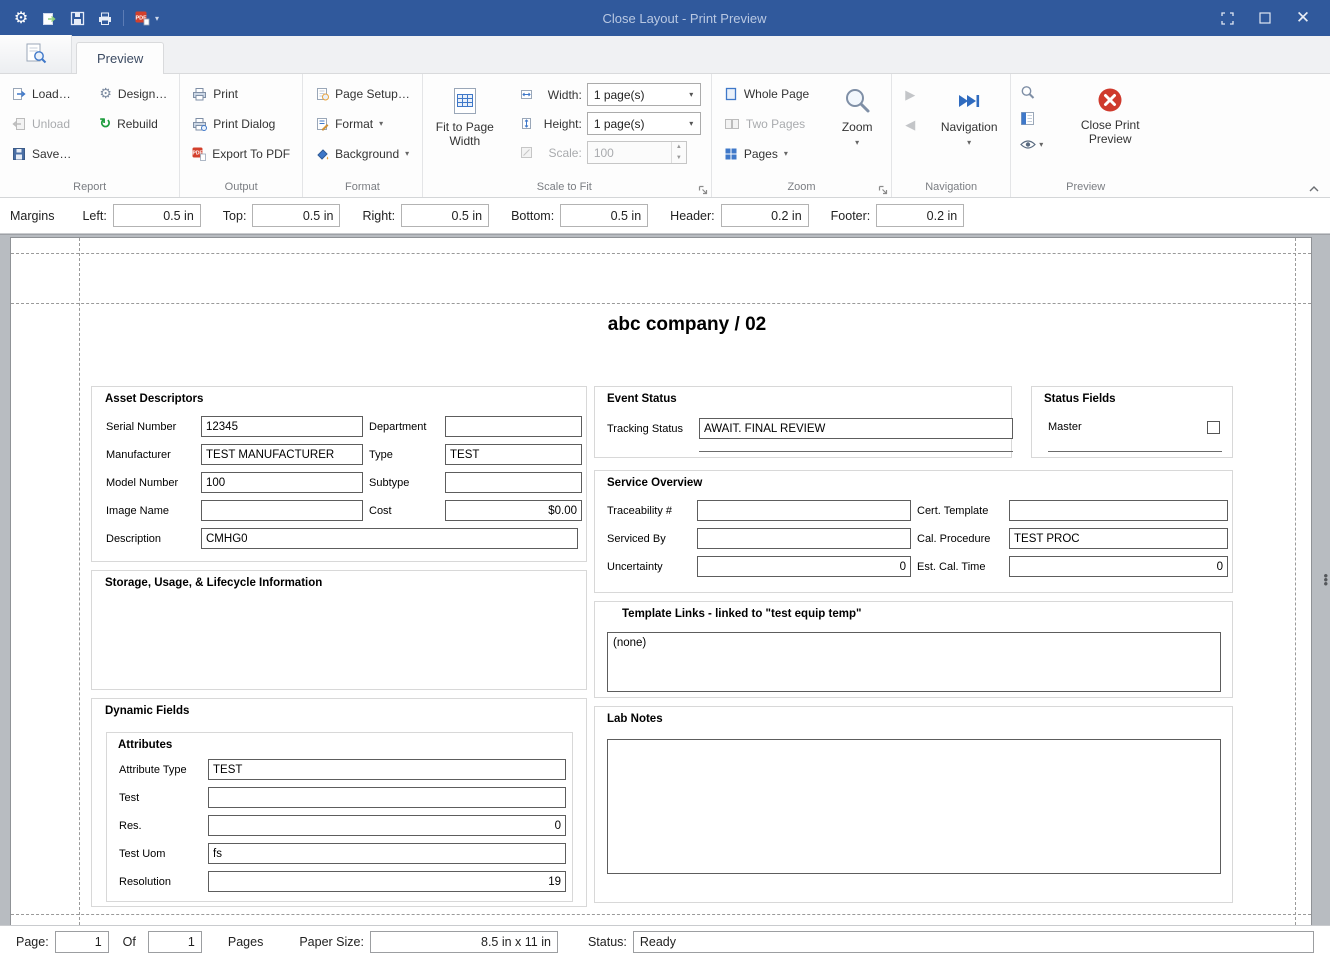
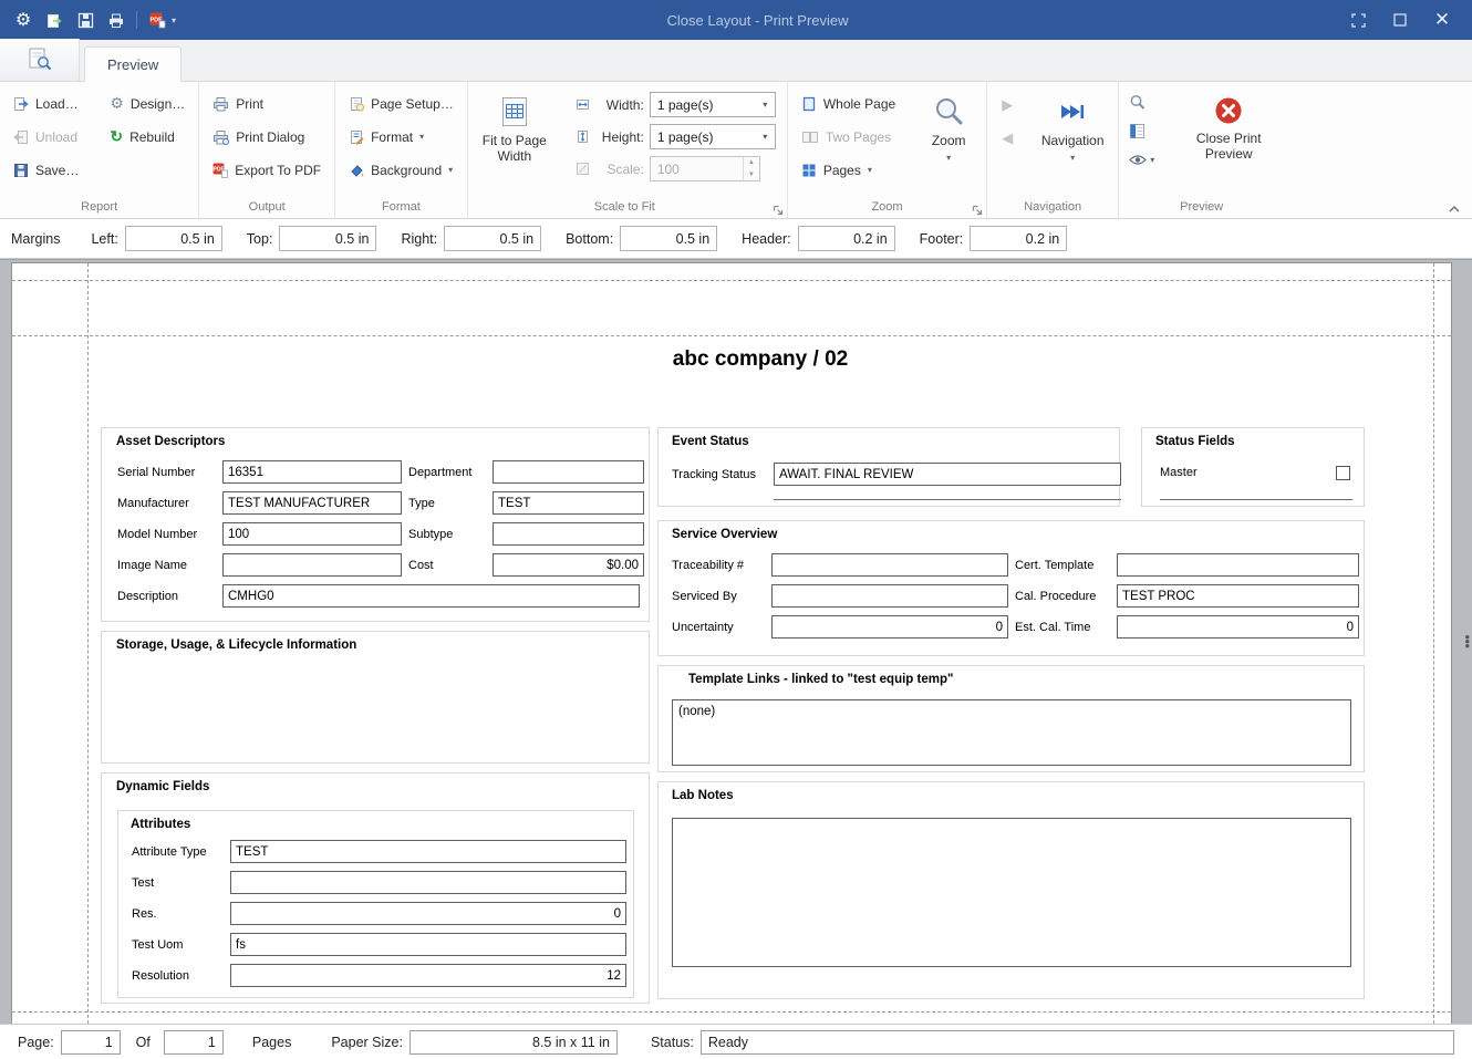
  ⚙
  ▾
  Close Layout - Print Preview
  ✕
  Preview
  Load…
  Unload
  Save…
  ⚙
  Design…
  ↻
  Rebuild
  Report
  Print
  Print Dialog
  Export To PDF
  Output
  Page Setup…
  Format
  ▾
  Background
  ▾
  Format
  Fit to Page Width
  Width:
  1 page(s)
  ▾
  Height:
  1 page(s)
  ▾
  Scale:
  100
  Scale to Fit
  Whole Page
  Two Pages
  Pages
  ▾
  Zoom
  ▾
  Zoom
  ▶
  ◀
  Navigation
  ▾
  Navigation
  ▾
  Close Print Preview
  Preview
  Margins
  Left:
  0.5 in
  Top:
  0.5 in
  Right:
  0.5 in
  Bottom:
  0.5 in
  Header:
  0.2 in
  Footer:
  0.2 in
  abc company / 02
  Asset Descriptors
  Serial Number
- 12345
+ 16351
  Department
  Manufacturer
  TEST MANUFACTURER
  Type
  TEST
  Model Number
  100
  Subtype
  Image Name
  Cost
  $0.00
  Description
  CMHG0
  Storage, Usage, & Lifecycle Information
  Dynamic Fields
  Attributes
  Attribute Type
  TEST
  Test
  Res.
  0
  Test Uom
  fs
  Resolution
- 19
+ 12
  Event Status
  Tracking Status
  AWAIT. FINAL REVIEW
  Status Fields
  Master
  Service Overview
  Traceability #
  Cert. Template
  Serviced By
  Cal. Procedure
  TEST PROC
  Uncertainty
  0
  Est. Cal. Time
  0
  Template Links - linked to "test equip temp"
  (none)
  Lab Notes
  •
  •
  •
  Page:
  1
  Of
  1
  Pages
  Paper Size:
  8.5 in x 11 in
  Status:
  Ready
